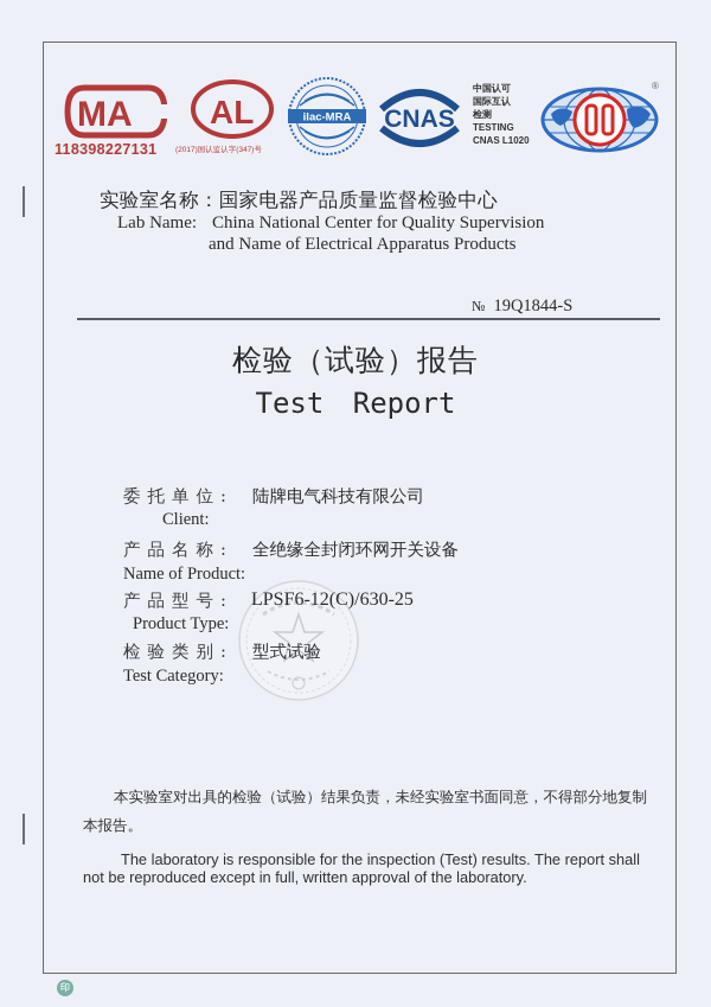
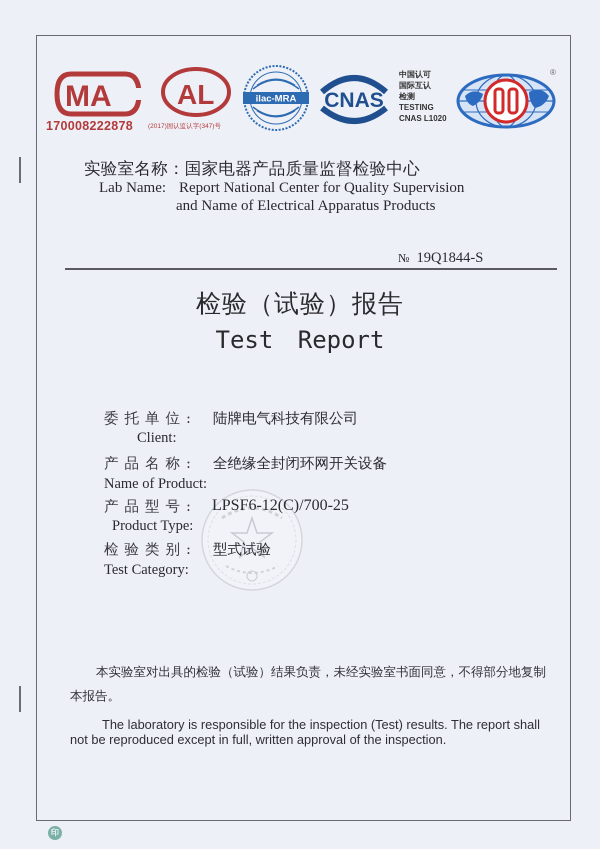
  MA
- 118398227131
+ 170008222878
  AL
  ilac-MRA
  CNAS
  中国认可
  国际互认
  检测
  TESTING
  CNAS L1020
  ®
  实验室名称：国家电器产品质量监督检验中心
  Lab Name:
- China National Center for Quality Supervision
+ Report National Center for Quality Supervision
  and Name of Electrical Apparatus Products
  № 19Q1844-S
  检验（试验）报告
  Test Report
  委托单位:
  陆牌电气科技有限公司
  Client:
  产品名称:
  全绝缘全封闭环网开关设备
  Name of Product:
  产品型号:
- LPSF6-12(C)/630-25
+ LPSF6-12(C)/700-25
  Product Type:
  检验类别:
  型式试验
  Test Category:
  本实验室对出具的检验（试验）结果负责，未经实验室书面同意，不得部分地复制本报告。
- The laboratory is responsible for the inspection (Test) results. The report shall not be reproduced except in full, written approval of the laboratory.
+ The laboratory is responsible for the inspection (Test) results. The report shall not be reproduced except in full, written approval of the inspection.
  印
